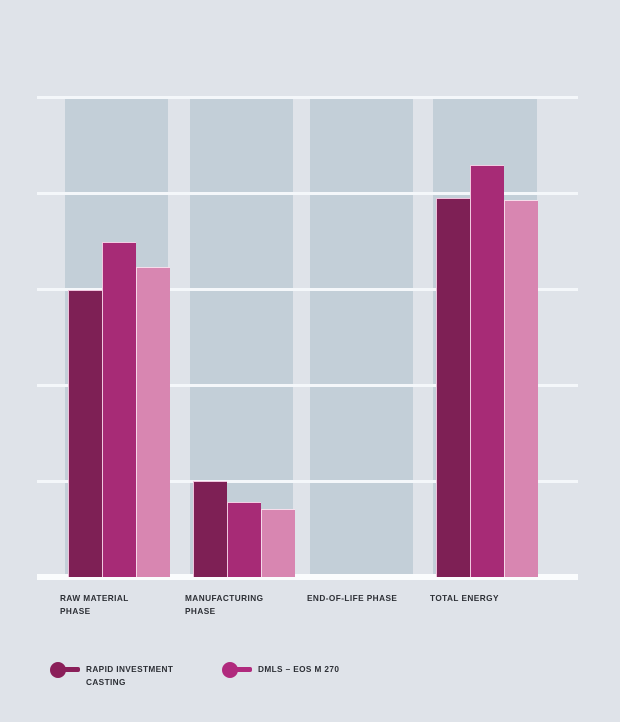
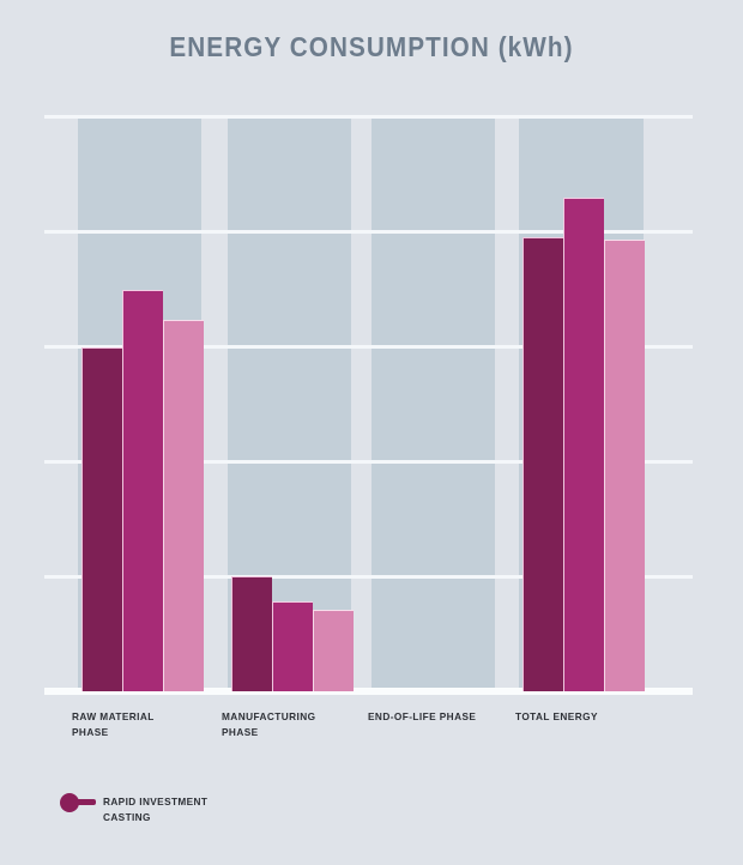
+ ENERGY CONSUMPTION (kWh)
  RAW MATERIAL
  PHASE
  MANUFACTURING
  PHASE
  END-OF-LIFE PHASE
  TOTAL ENERGY
  RAPID INVESTMENT
  CASTING
- DMLS – EOS M 270
